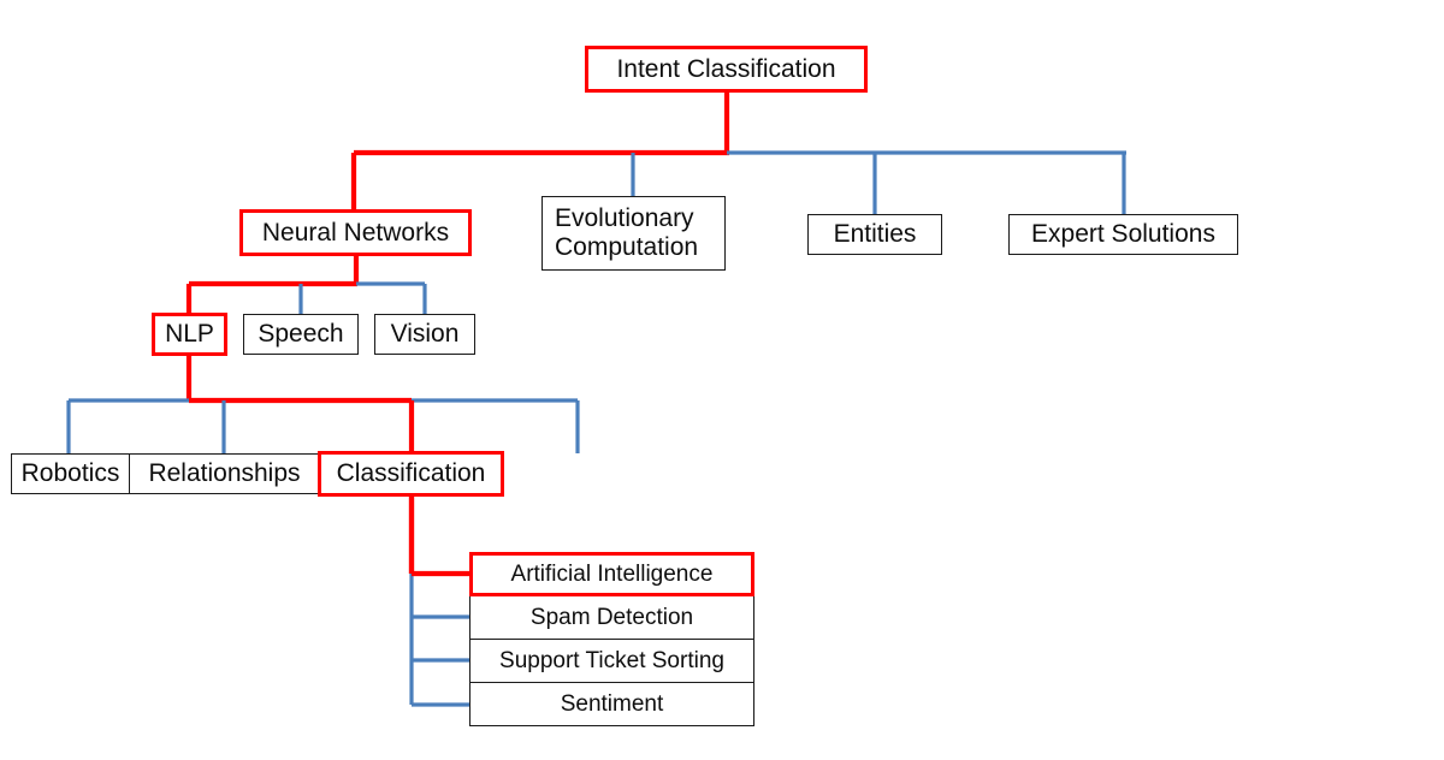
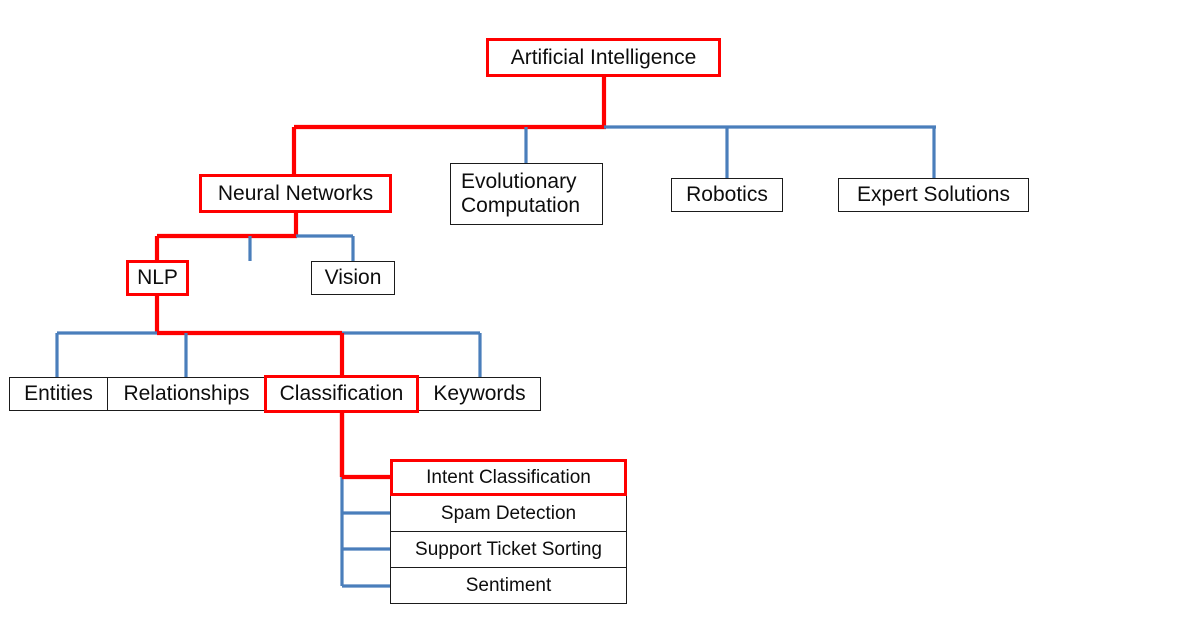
- Intent Classification
+ Artificial Intelligence
  Neural Networks
  Evolutionary
  Computation
- Entities
+ Robotics
  Expert Solutions
  NLP
- Speech
  Vision
- Robotics
+ Entities
  Relationships
  Classification
+ Keywords
- Artificial Intelligence
+ Intent Classification
  Spam Detection
  Support Ticket Sorting
  Sentiment
